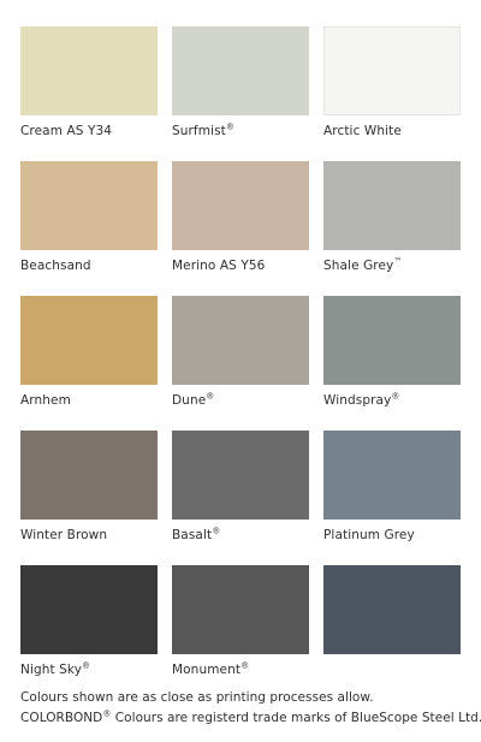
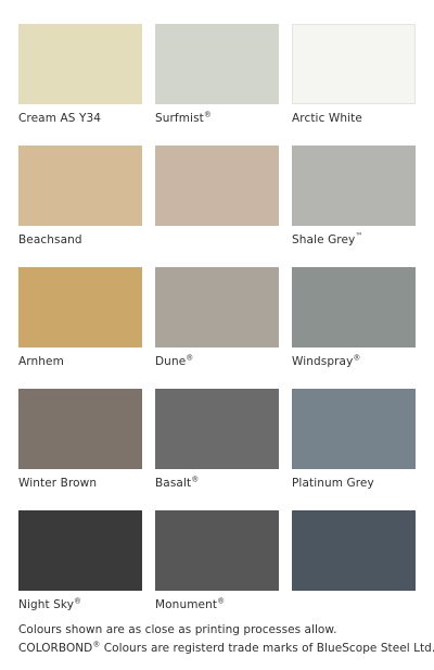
  Cream AS Y34
  Surfmist®
  Arctic White
  Beachsand
- Merino AS Y56
  Shale Grey™
  Arnhem
  Dune®
  Windspray®
  Winter Brown
  Basalt®
  Platinum Grey
  Night Sky®
  Monument®
  Colours shown are as close as printing processes allow.
  COLORBOND® Colours are registerd trade marks of BlueScope Steel Ltd
